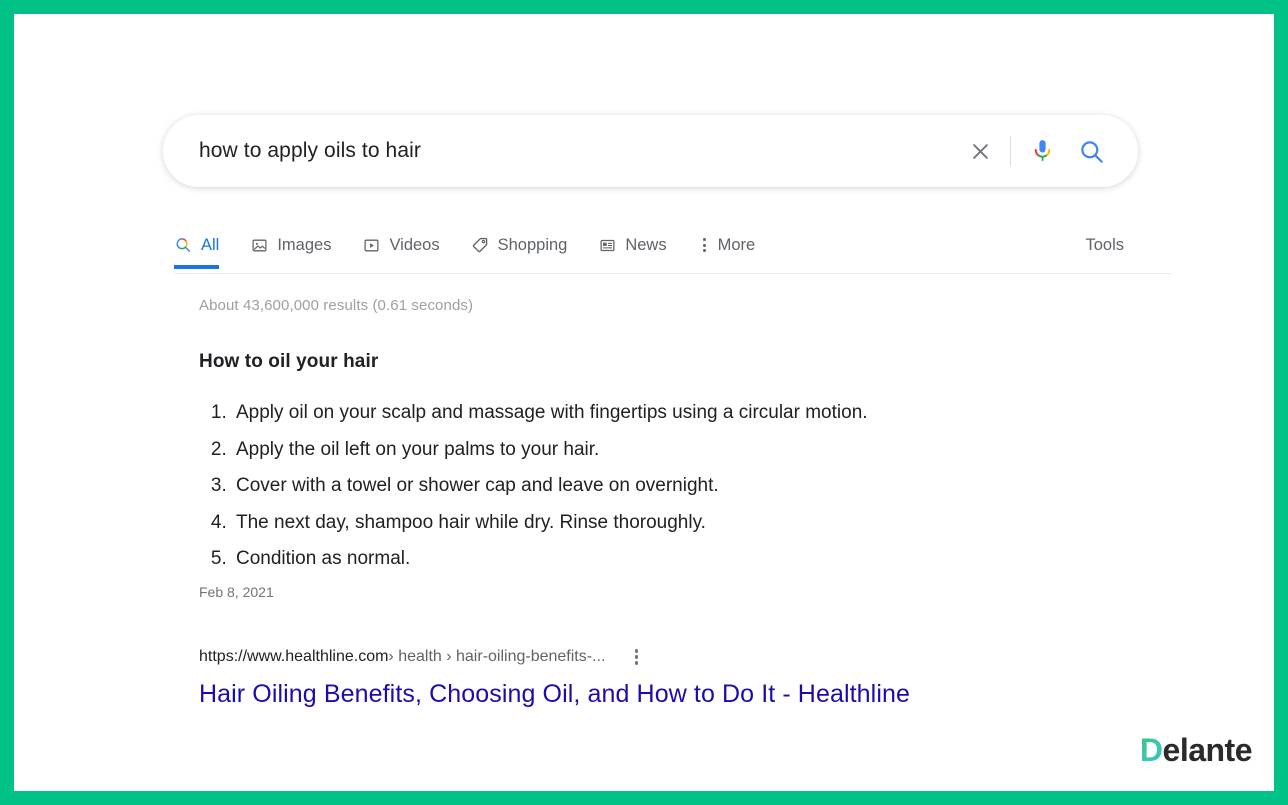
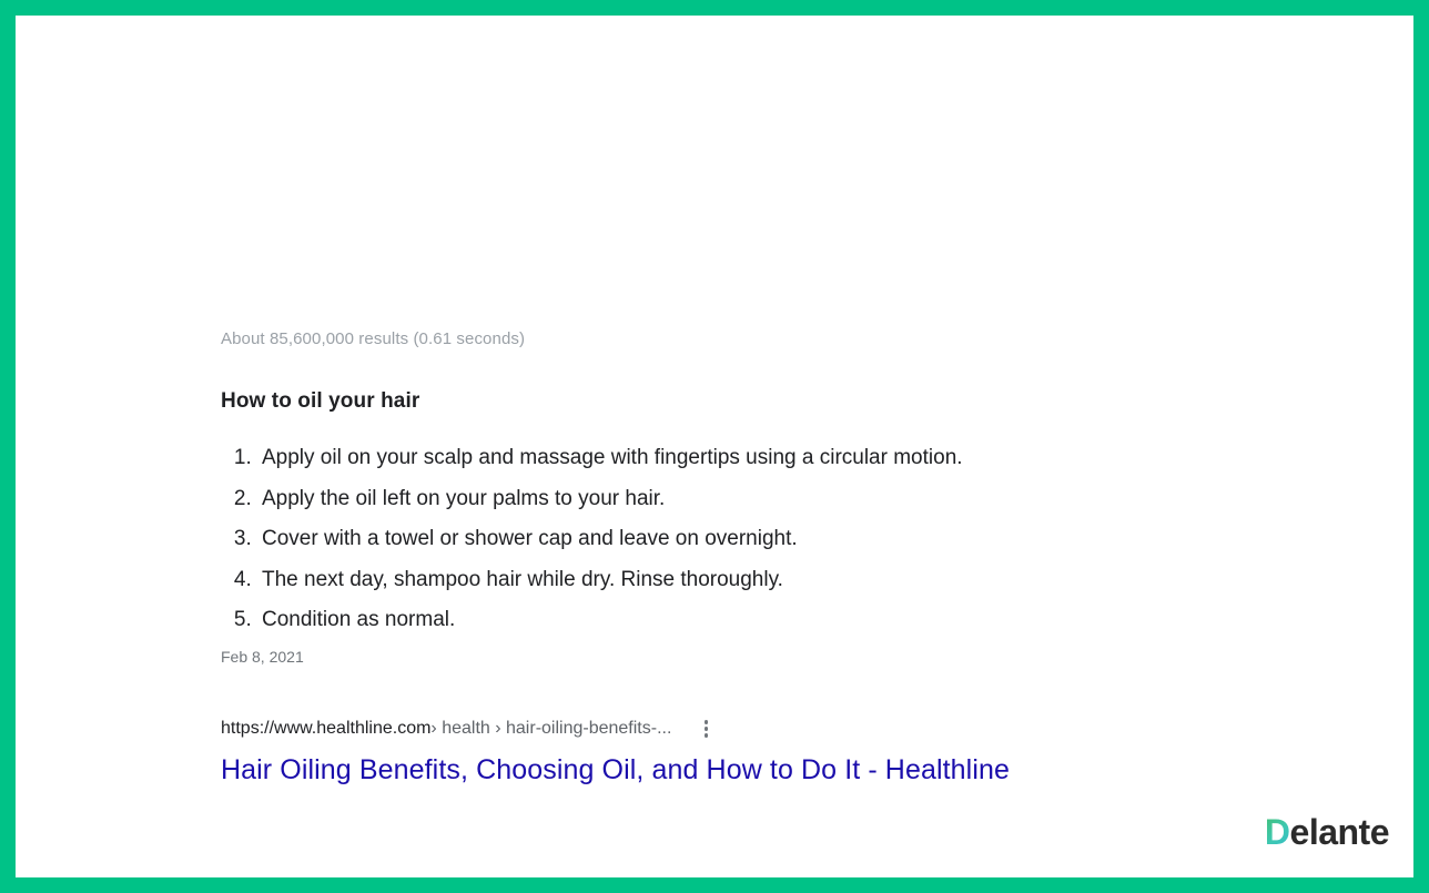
- how to apply oils to hair
- All
- Images
- Videos
- Shopping
- News
- More
- Tools
- About 43,600,000 results (0.61 seconds)
+ About 85,600,000 results (0.61 seconds)
  How to oil your hair
  Apply oil on your scalp and massage with fingertips using a circular motion.
  Apply the oil left on your palms to your hair.
  Cover with a towel or shower cap and leave on overnight.
  The next day, shampoo hair while dry. Rinse thoroughly.
  Condition as normal.
  Feb 8, 2021
  https://www.healthline.com
  › health › hair-oiling-benefits-...
  Hair Oiling Benefits, Choosing Oil, and How to Do It - Healthline
  D
  elante
